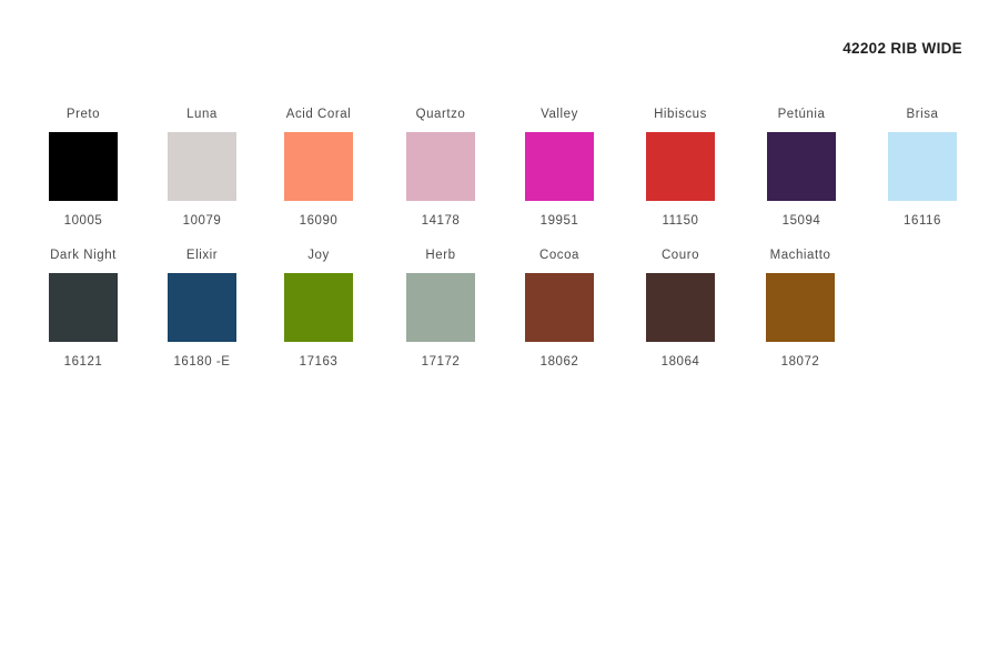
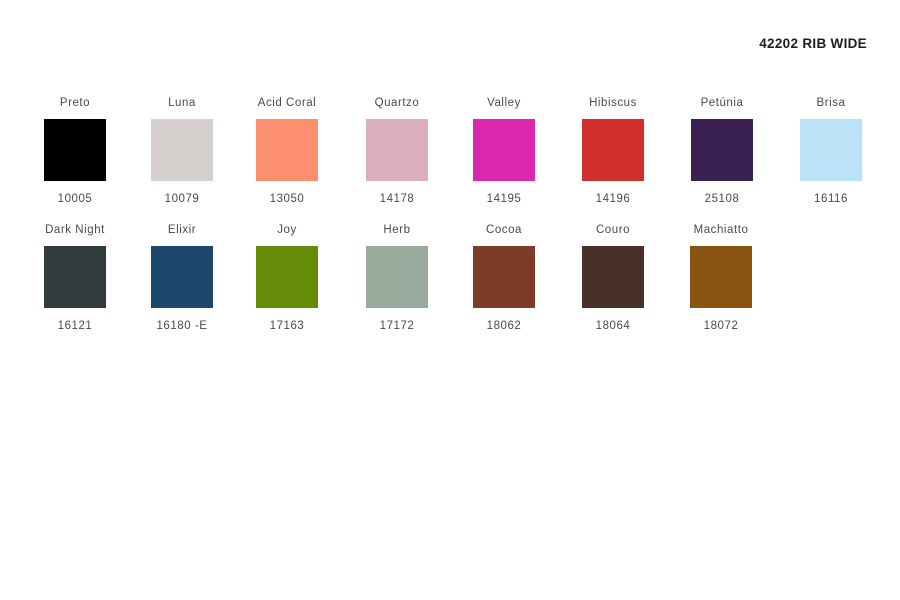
  42202 RIB WIDE
  Preto
  10005
  Luna
  10079
  Acid Coral
- 16090
+ 13050
  Quartzo
  14178
  Valley
- 19951
+ 14195
  Hibiscus
- 11150
+ 14196
  Petúnia
- 15094
+ 25108
  Brisa
  16116
  Dark Night
  16121
  Elixir
  16180 -E
  Joy
  17163
  Herb
  17172
  Cocoa
  18062
  Couro
  18064
  Machiatto
  18072
